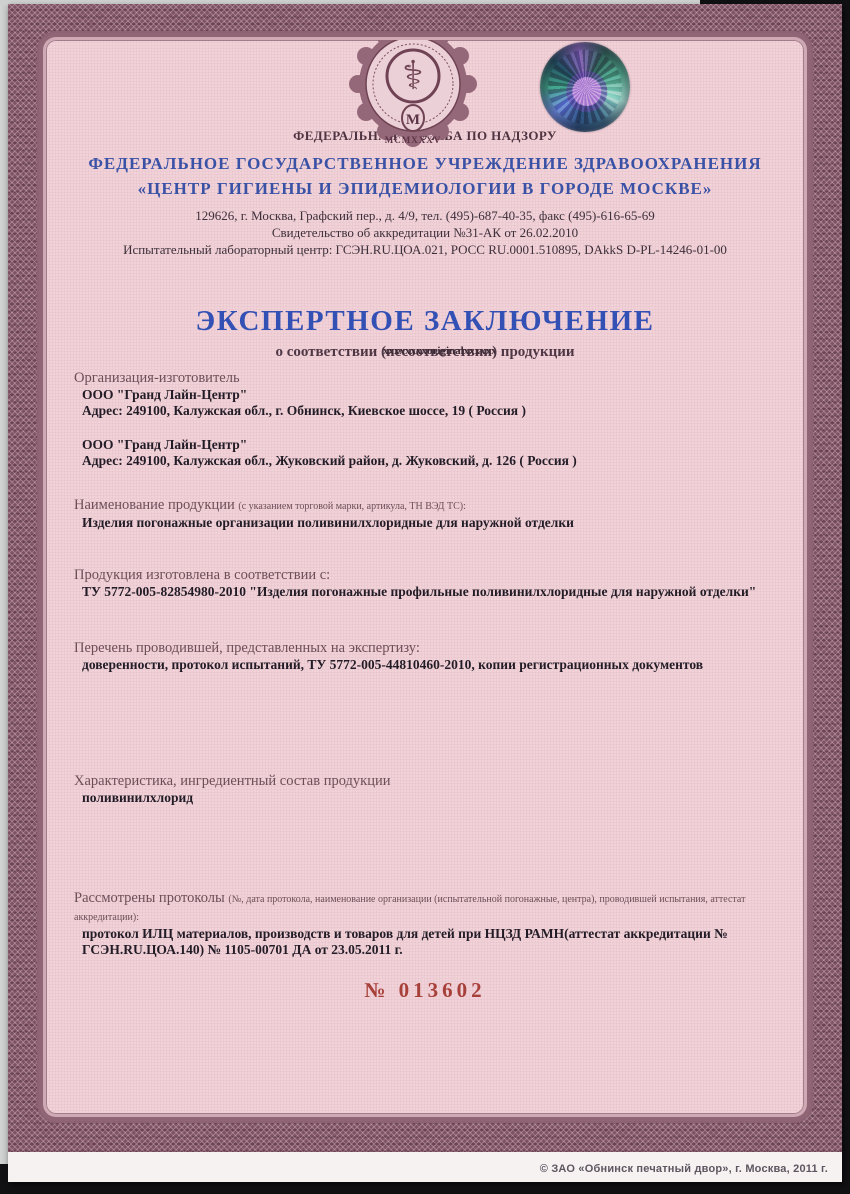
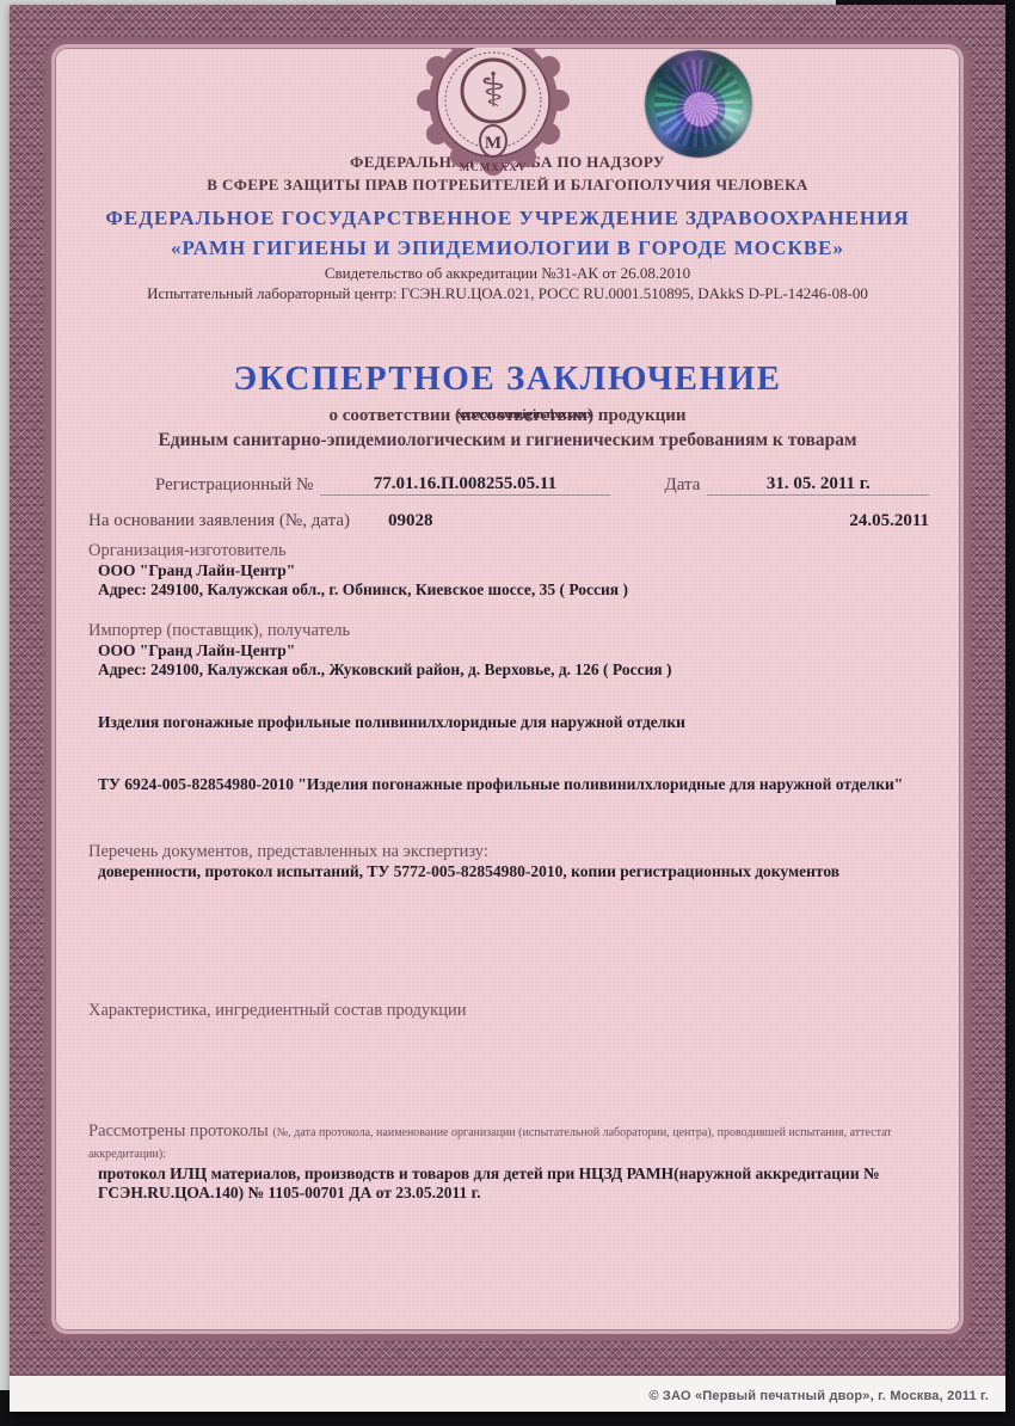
  ⚕
  M
  MCMXXXV
  ФЕДЕРАЛЬНБА ПО НАДЗОРУ
+ В СФЕРЕ ЗАЩИТЫ ПРАВ ПОТРЕБИТЕЛЕЙ И БЛАГОПОЛУЧИЯ ЧЕЛОВЕКА
  ФЕДЕРАЛЬНОЕ ГОСУДАРСТВЕННОЕ УЧРЕЖДЕНИЕ ЗДРАВООХРАНЕНИЯ
- «ЦЕНТР ГИГИЕНЫ И ЭПИДЕМИОЛОГИИ В ГОРОДЕ МОСКВЕ»
+ «РАМН ГИГИЕНЫ И ЭПИДЕМИОЛОГИИ В ГОРОДЕ МОСКВЕ»
- 129626, г. Москва, Графский пер., д. 4/9, тел. (495)-687-40-35, факс (495)-616-65-69
- Свидетельство об аккредитации №31-АК от 26.02.2010
+ Свидетельство об аккредитации №31-АК от 26.08.2010
- Испытательный лабораторный центр: ГСЭН.RU.ЦОА.021, РОСС RU.0001.510895, DAkkS D-PL-14246-01-00
+ Испытательный лабораторный центр: ГСЭН.RU.ЦОА.021, РОСС RU.0001.510895, DAkkS D-PL-14246-08-00
  ЭКСПЕРТНОЕ ЗАКЛЮЧЕНИЕ
  о соответствии (несоответствии
  ххххххххoriginalхххххх
  ) продукции
+ Единым санитарно-эпидемиологическим и гигиеническим требованиям к товарам
+ Регистрационный №
+ 77.01.16.П.008255.05.11
+ Дата
+ 31. 05. 2011 г.
+ На основании заявления (№, дата)
+ 09028
+ 24.05.2011
  Организация-изготовитель
  ООО "Гранд Лайн-Центр"
- Адрес: 249100, Калужская обл., г. Обнинск, Киевское шоссе, 19 ( Россия )
+ Адрес: 249100, Калужская обл., г. Обнинск, Киевское шоссе, 35 ( Россия )
+ Импортер (поставщик), получатель
  ООО "Гранд Лайн-Центр"
- Адрес: 249100, Калужская обл., Жуковский район, д. Жуковский, д. 126 ( Россия )
+ Адрес: 249100, Калужская обл., Жуковский район, д. Верховье, д. 126 ( Россия )
- Наименование продукции (с указанием торговой марки, артикула, ТН ВЭД ТС):
- Изделия погонажные организации поливинилхлоридные для наружной отделки
+ Изделия погонажные профильные поливинилхлоридные для наружной отделки
- Продукция изготовлена в соответствии с:
- ТУ 5772-005-82854980-2010 "Изделия погонажные профильные поливинилхлоридные для наружной отделки"
+ ТУ 6924-005-82854980-2010 "Изделия погонажные профильные поливинилхлоридные для наружной отделки"
- Перечень проводившей, представленных на экспертизу:
+ Перечень документов, представленных на экспертизу:
- доверенности, протокол испытаний, ТУ 5772-005-44810460-2010, копии регистрационных документов
+ доверенности, протокол испытаний, ТУ 5772-005-82854980-2010, копии регистрационных документов
  Характеристика, ингредиентный состав продукции
- поливинилхлорид
- Рассмотрены протоколы (№, дата протокола, наименование организации (испытательной погонажные, центра), проводившей испытания, аттестат аккредитации):
+ Рассмотрены протоколы (№, дата протокола, наименование организации (испытательной лаборатории, центра), проводившей испытания, аттестат аккредитации):
- протокол ИЛЦ материалов, производств и товаров для детей при НЦЗД РАМН(аттестат аккредитации № ГСЭН.RU.ЦОА.140) № 1105-00701 ДА от 23.05.2011 г.
+ протокол ИЛЦ материалов, производств и товаров для детей при НЦЗД РАМН(наружной аккредитации № ГСЭН.RU.ЦОА.140) № 1105-00701 ДА от 23.05.2011 г.
- № 013602
- © ЗАО «Обнинск печатный двор», г. Москва, 2011 г.
+ © ЗАО «Первый печатный двор», г. Москва, 2011 г.
